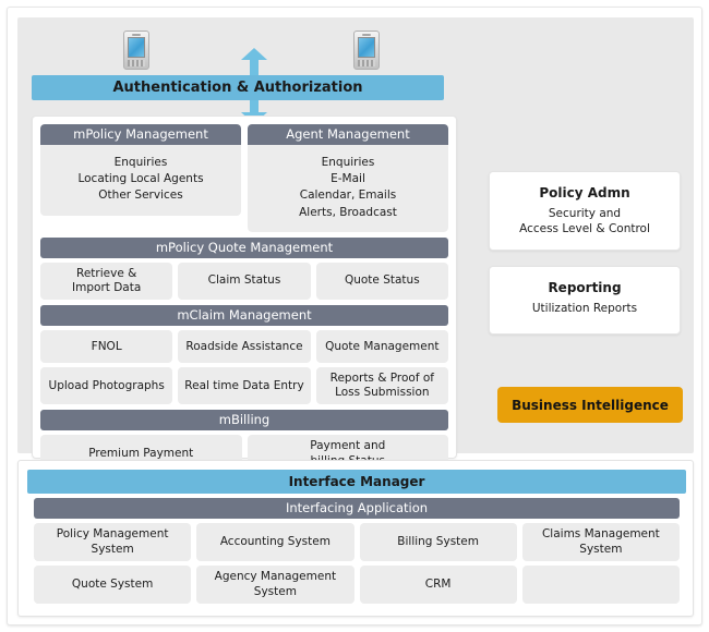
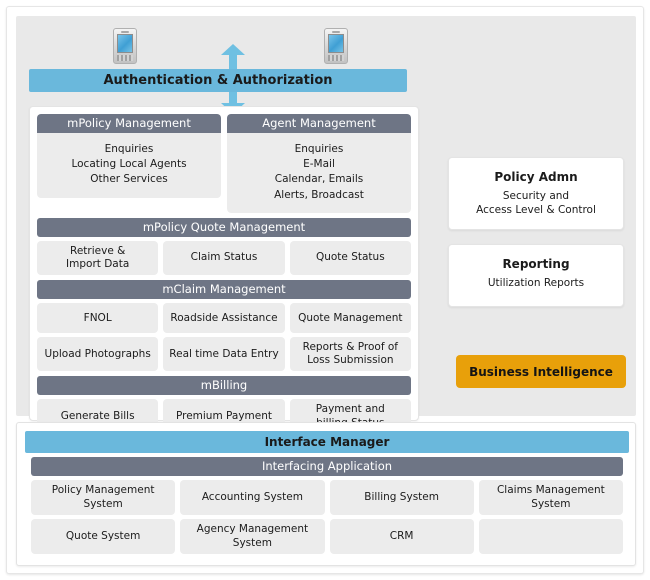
  Authentication & Authorization
  mPolicy Management
  Enquiries
  Locating Local Agents
  Other Services
  Agent Management
  Enquiries
  E-Mail
  Calendar, Emails
  Alerts, Broadcast
  mPolicy Quote Management
  Retrieve &
  Import Data
  Claim Status
  Quote Status
  mClaim Management
  FNOL
  Roadside Assistance
  Quote Management
  Upload Photographs
  Real time Data Entry
  Reports & Proof of
  Loss Submission
  mBilling
+ Generate Bills
  Premium Payment
  Payment and
  Policy Admn
  Security and
  Access Level & Control
  Reporting
  Utilization Reports
  Business Intelligence
  Interface Manager
  Interfacing Application
  Policy Management
  System
  Accounting System
  Billing System
  Claims Management
  System
  Quote System
  Agency Management
  System
  CRM
